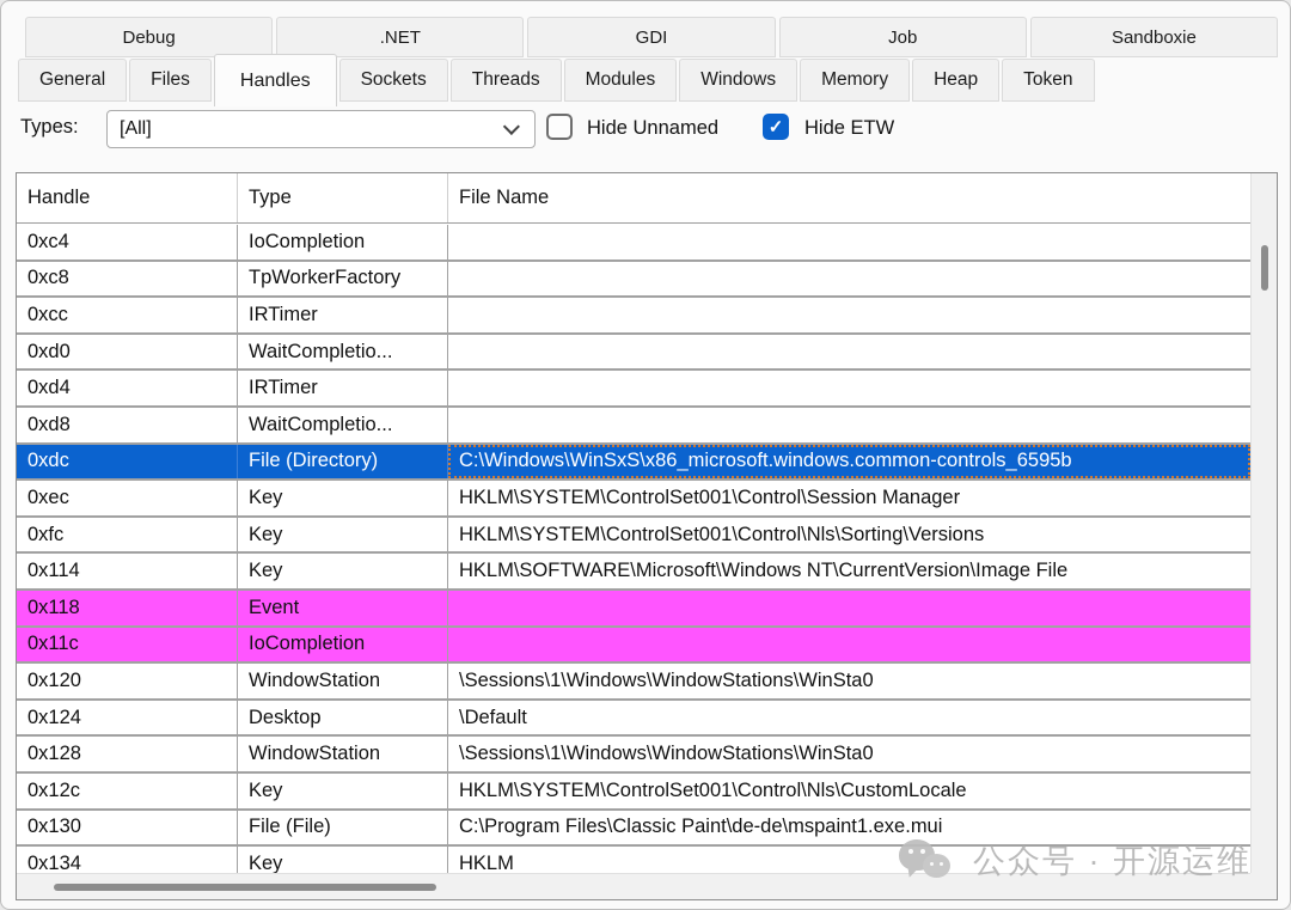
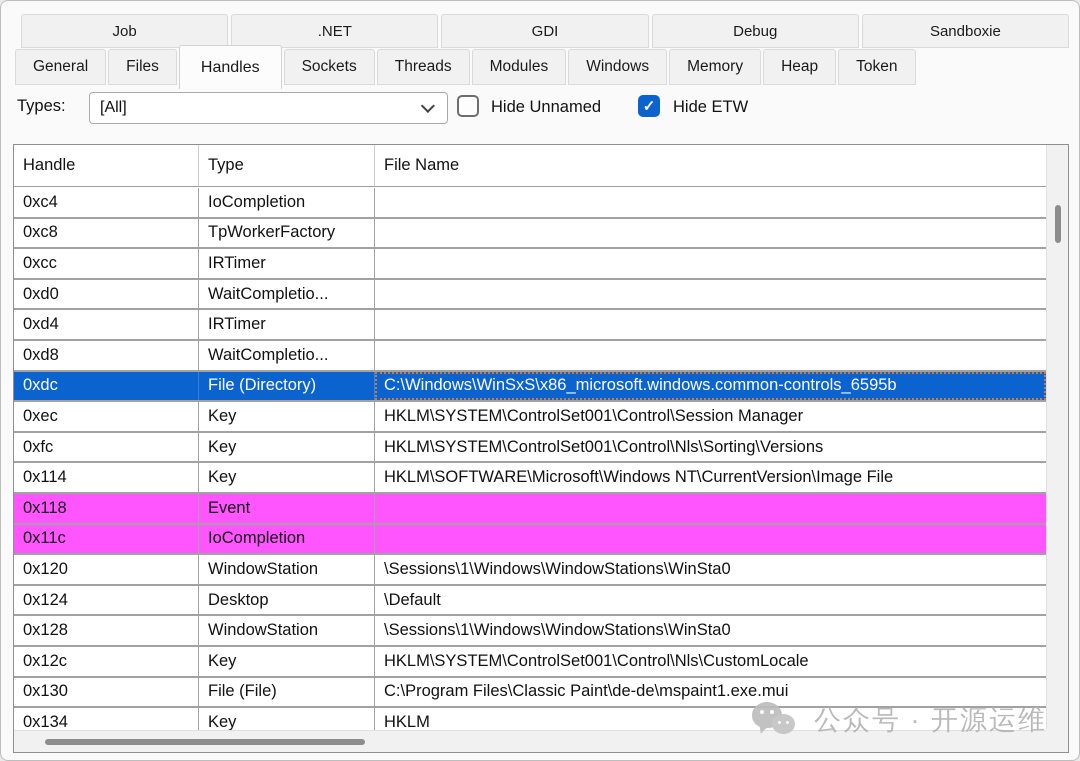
- Debug
+ Job
  .NET
  GDI
- Job
+ Debug
  Sandboxie
  General
  Files
  Handles
  Sockets
  Threads
  Modules
  Windows
  Memory
  Heap
  Token
  Types:
  [All]
  Hide Unnamed
  ✓
  Hide ETW
  Handle
  Type
  File Name
  0xc4
  IoCompletion
  0xc8
  TpWorkerFactory
  0xcc
  IRTimer
  0xd0
  WaitCompletio...
  0xd4
  IRTimer
  0xd8
  WaitCompletio...
  0xdc
  File (Directory)
  C:\Windows\WinSxS\x86_microsoft.windows.common-controls_6595b
  0xec
  Key
  HKLM\SYSTEM\ControlSet001\Control\Session Manager
  0xfc
  Key
  HKLM\SYSTEM\ControlSet001\Control\Nls\Sorting\Versions
  0x114
  Key
  HKLM\SOFTWARE\Microsoft\Windows NT\CurrentVersion\Image File
  0x118
  Event
  0x11c
  IoCompletion
  0x120
  WindowStation
  \Sessions\1\Windows\WindowStations\WinSta0
  0x124
  Desktop
  \Default
  0x128
  WindowStation
  \Sessions\1\Windows\WindowStations\WinSta0
  0x12c
  Key
  HKLM\SYSTEM\ControlSet001\Control\Nls\CustomLocale
  0x130
  File (File)
  C:\Program Files\Classic Paint\de-de\mspaint1.exe.mui
  0x134
  Key
  HKLM
  公众号 · 开源运维
